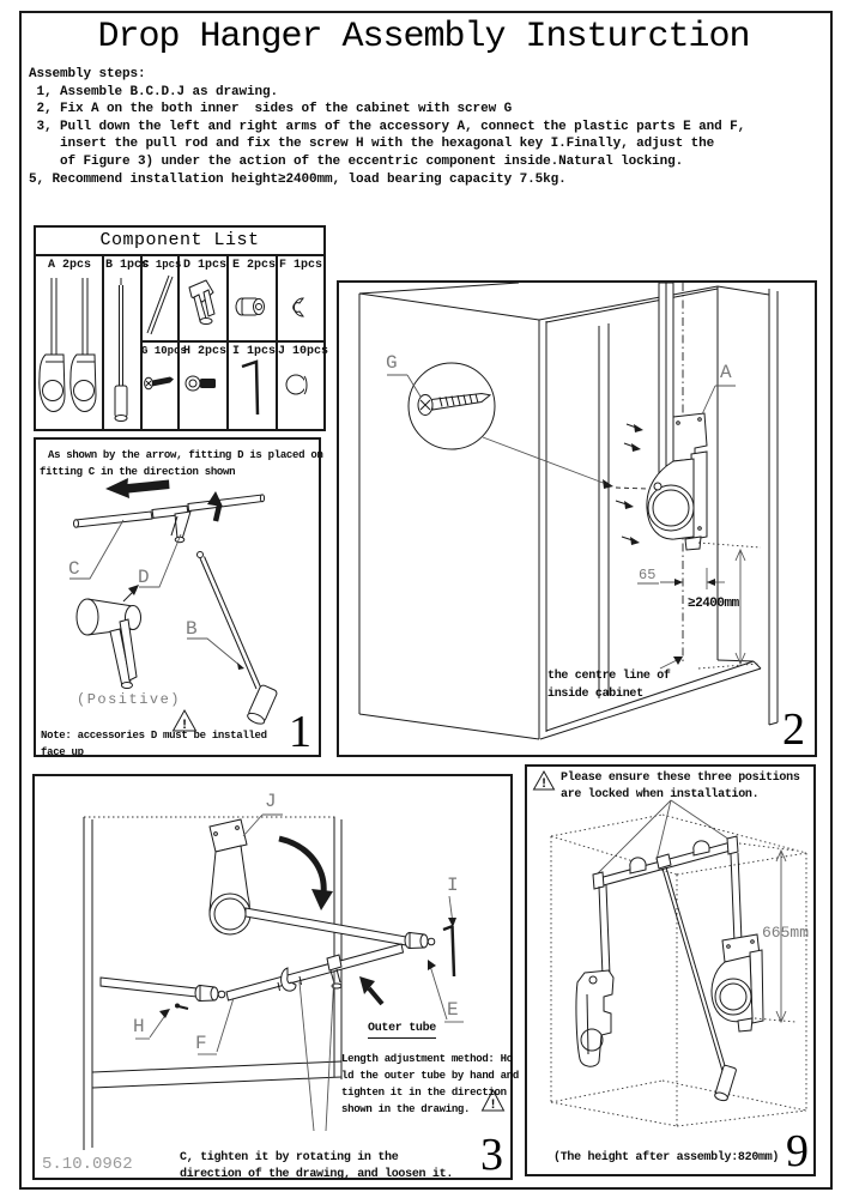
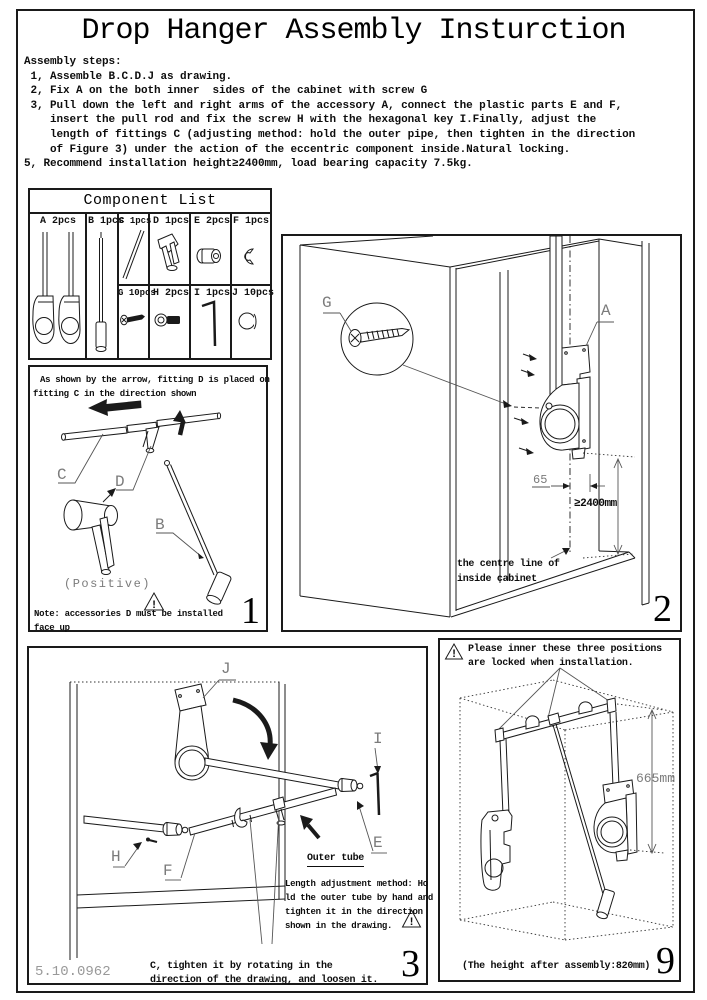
  Drop Hanger Assembly Insturction
  Assembly steps:
  1, Assemble B.C.D.J as drawing.
  2, Fix A on the both inner sides of the cabinet with screw G
  3, Pull down the left and right arms of the accessory A, connect the plastic parts E and F,
  insert the pull rod and fix the screw H with the hexagonal key I.Finally, adjust the
+ length of fittings C (adjusting method: hold the outer pipe, then tighten in the direction
  of Figure 3) under the action of the eccentric component inside.Natural locking.
  5, Recommend installation height≥2400mm, load bearing capacity 7.5kg.
  Component List
  A 2pcs
  B 1pcs
  C 1pcs
  D 1pcs
  E 2pcs
  F 1pcs
  G 10pcs
  H 2pcs
  I 1pcs
  J 10pcs
  !
  As shown by the arrow, fitting D is placed on
  fitting C in the direction shown
  C
  D
  B
  (Positive)
  Note: accessories D must be installed
  face up
  1
  G
  A
  65
  ≥2400mm
  the centre line of
  inside cabinet
  2
  !
  J
  I
  H
  F
  E
  Outer tube
  Length adjustment method: Ho
  ld the outer tube by hand and
  tighten it in the direction
  shown in the drawing.
  C, tighten it by rotating in the
  direction of the drawing, and loosen it.
  5.10.0962
  3
  !
- Please ensure these three positions
+ Please inner these three positions
  are locked when installation.
  665mm
  (The height after assembly:820mm)
  9
